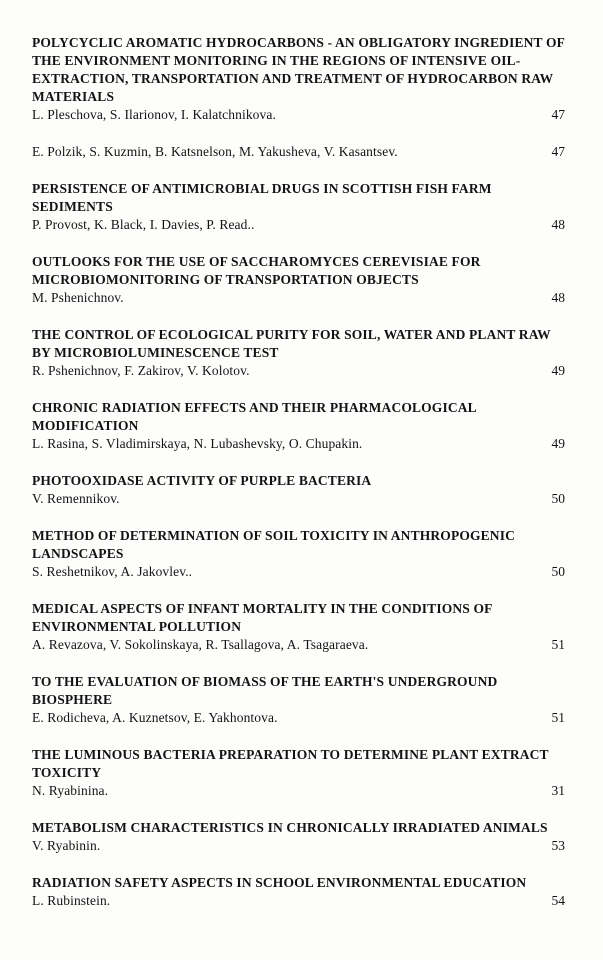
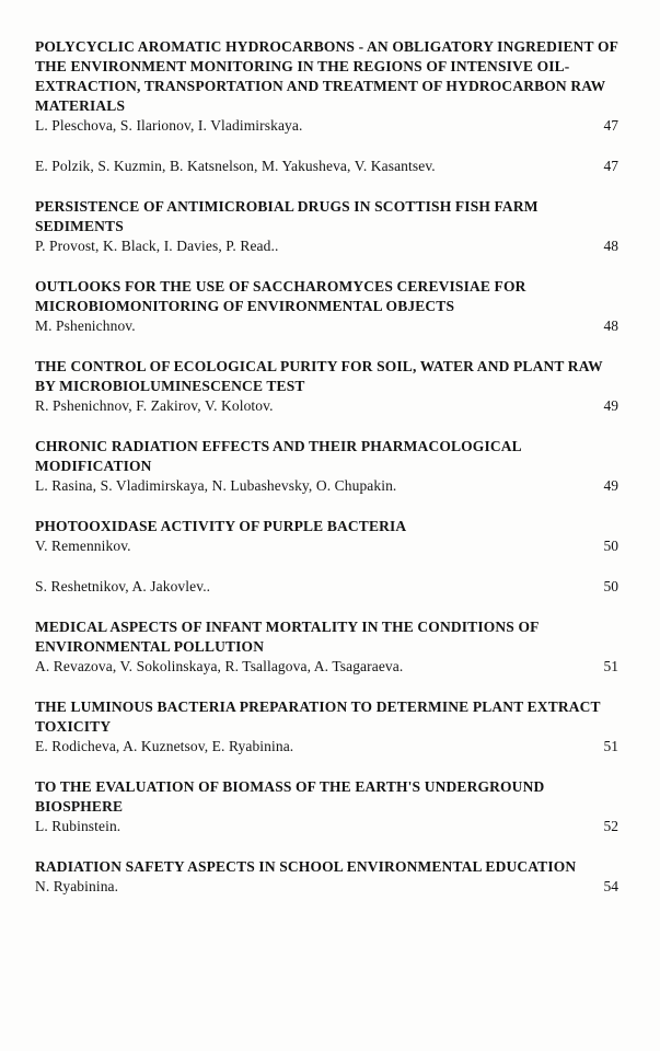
  POLYCYCLIC AROMATIC HYDROCARBONS - AN OBLIGATORY INGREDIENT OF THE ENVIRONMENT MONITORING IN THE REGIONS OF INTENSIVE OIL-EXTRACTION, TRANSPORTATION AND TREATMENT OF HYDROCARBON RAW MATERIALS
- L. Pleschova, S. Ilarionov, I. Kalatchnikova.
+ L. Pleschova, S. Ilarionov, I. Vladimirskaya.
  47
  E. Polzik, S. Kuzmin, B. Katsnelson, M. Yakusheva, V. Kasantsev.
  47
  PERSISTENCE OF ANTIMICROBIAL DRUGS IN SCOTTISH FISH FARM SEDIMENTS
  P. Provost, K. Black, I. Davies, P. Read..
  48
- OUTLOOKS FOR THE USE OF SACCHAROMYCES CEREVISIAE FOR MICROBIOMONITORING OF TRANSPORTATION OBJECTS
+ OUTLOOKS FOR THE USE OF SACCHAROMYCES CEREVISIAE FOR MICROBIOMONITORING OF ENVIRONMENTAL OBJECTS
  M. Pshenichnov.
  48
  THE CONTROL OF ECOLOGICAL PURITY FOR SOIL, WATER AND PLANT RAW BY MICROBIOLUMINESCENCE TEST
  R. Pshenichnov, F. Zakirov, V. Kolotov.
  49
  CHRONIC RADIATION EFFECTS AND THEIR PHARMACOLOGICAL MODIFICATION
  L. Rasina, S. Vladimirskaya, N. Lubashevsky, O. Chupakin.
  49
  PHOTOOXIDASE ACTIVITY OF PURPLE BACTERIA
  V. Remennikov.
  50
- METHOD OF DETERMINATION OF SOIL TOXICITY IN ANTHROPOGENIC LANDSCAPES
  S. Reshetnikov, A. Jakovlev..
  50
  MEDICAL ASPECTS OF INFANT MORTALITY IN THE CONDITIONS OF ENVIRONMENTAL POLLUTION
  A. Revazova, V. Sokolinskaya, R. Tsallagova, A. Tsagaraeva.
  51
- TO THE EVALUATION OF BIOMASS OF THE EARTH'S UNDERGROUND BIOSPHERE
+ THE LUMINOUS BACTERIA PREPARATION TO DETERMINE PLANT EXTRACT TOXICITY
- E. Rodicheva, A. Kuznetsov, E. Yakhontova.
+ E. Rodicheva, A. Kuznetsov, E. Ryabinina.
  51
- THE LUMINOUS BACTERIA PREPARATION TO DETERMINE PLANT EXTRACT TOXICITY
+ TO THE EVALUATION OF BIOMASS OF THE EARTH'S UNDERGROUND BIOSPHERE
- N. Ryabinina.
+ L. Rubinstein.
- 31
+ 52
- METABOLISM CHARACTERISTICS IN CHRONICALLY IRRADIATED ANIMALS
- V. Ryabinin.
- 53
  RADIATION SAFETY ASPECTS IN SCHOOL ENVIRONMENTAL EDUCATION
- L. Rubinstein.
+ N. Ryabinina.
  54
